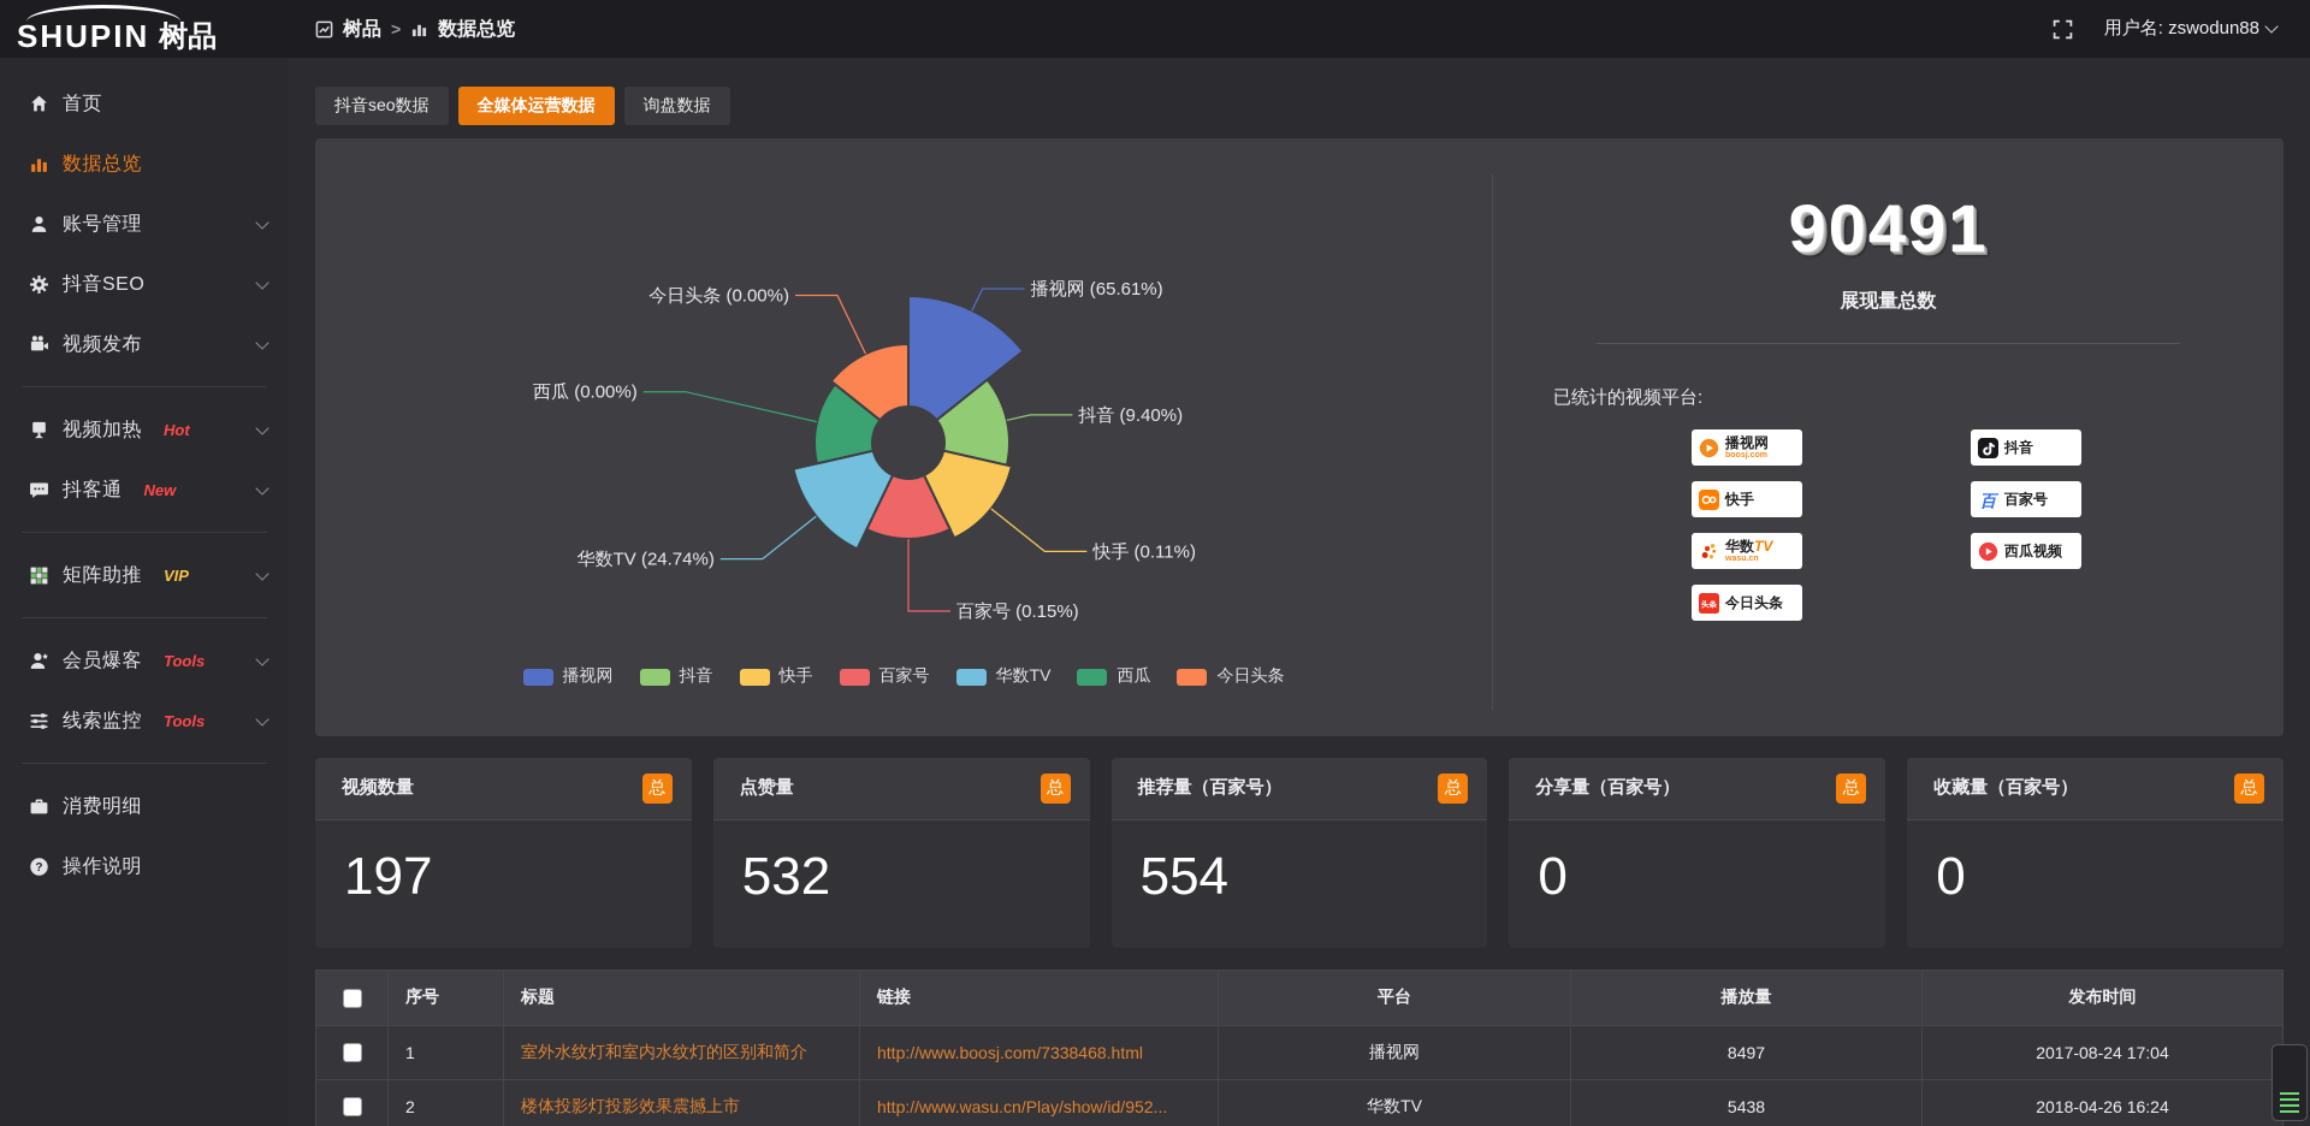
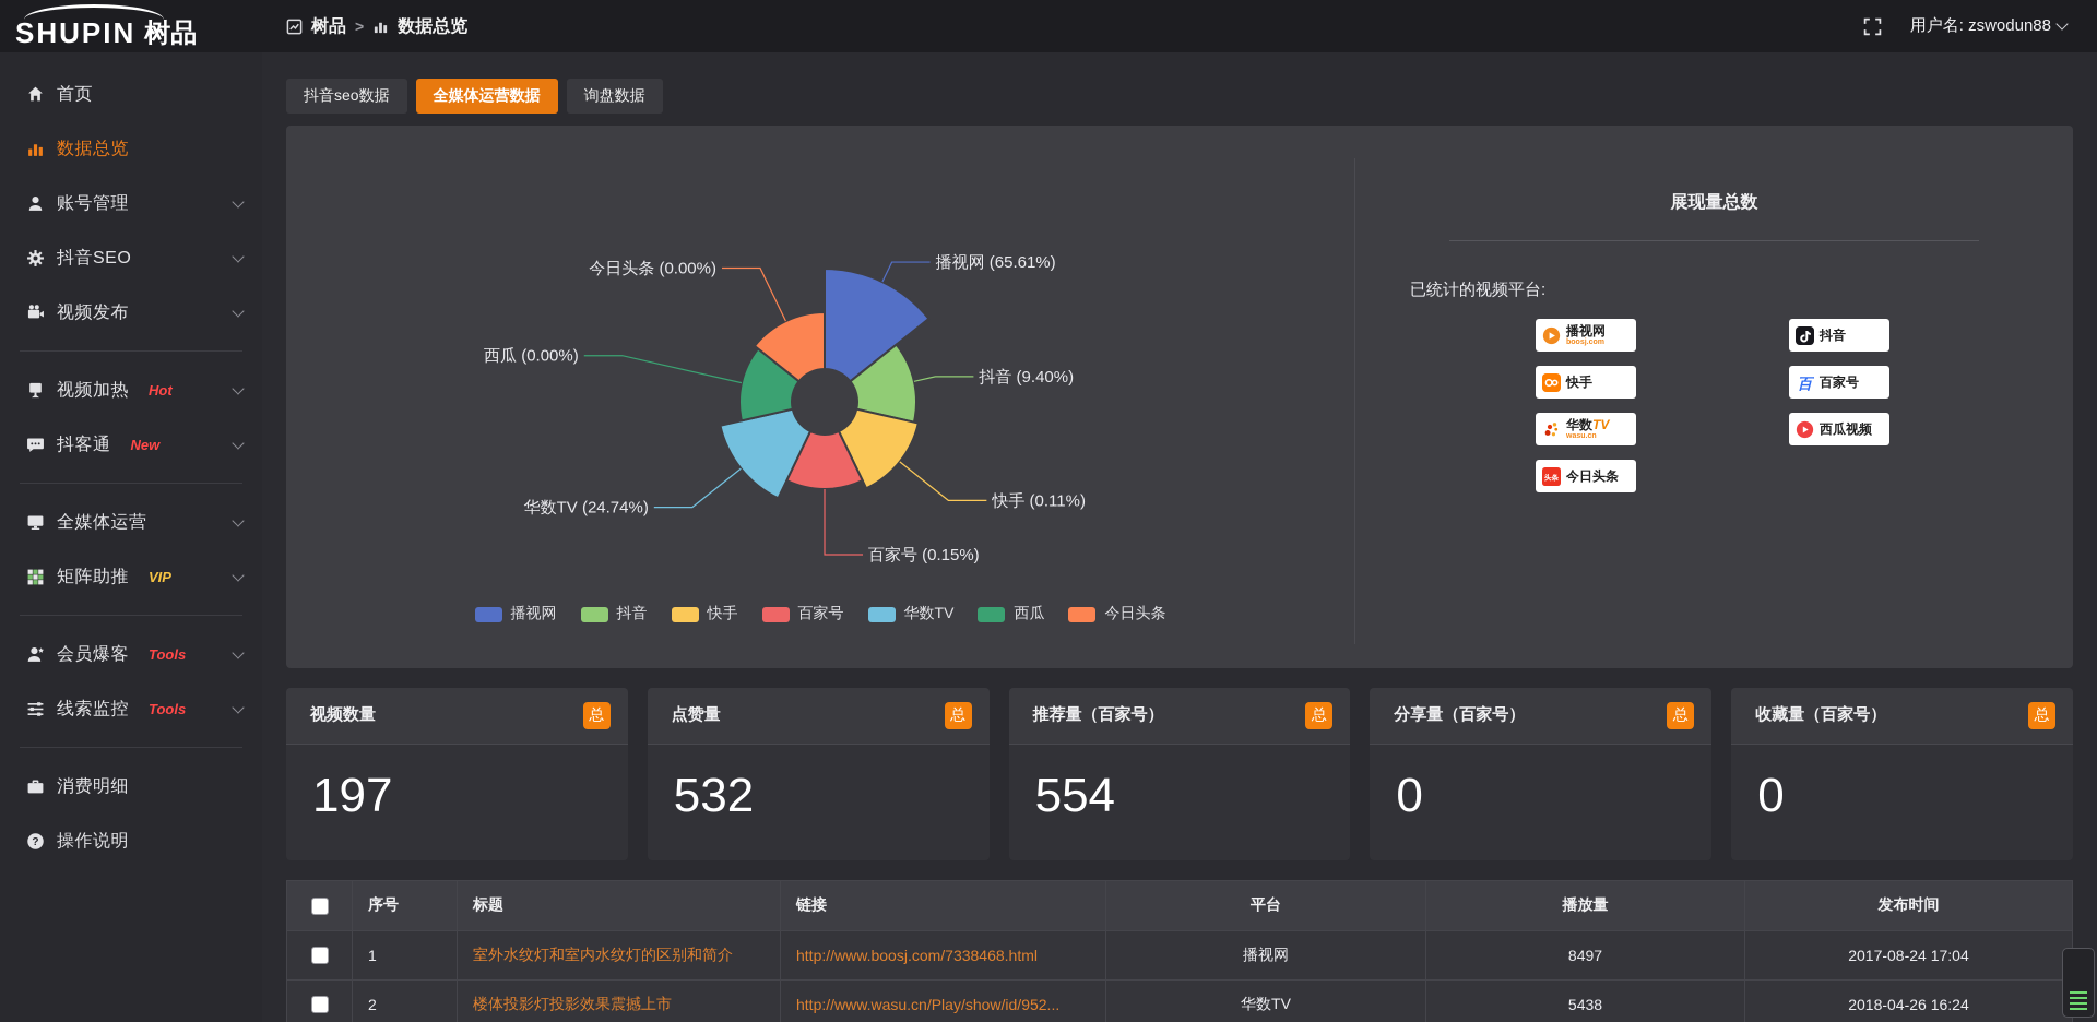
  SHUPIN
  树品
  树品
  >
  数据总览
  用户名: zswodun88
  首页
  数据总览
  账号管理
  抖音SEO
  视频发布
  视频加热
  Hot
  抖客通
  New
+ 全媒体运营
  矩阵助推
  VIP
  会员爆客
  Tools
  线索监控
  Tools
  消费明细
  ?
  操作说明
  抖音seo数据
  全媒体运营数据
  询盘数据
  播视网 (65.61%)
  抖音 (9.40%)
  快手 (0.11%)
  百家号 (0.15%)
  华数TV (24.74%)
  西瓜 (0.00%)
  今日头条 (0.00%)
  播视网
  抖音
  快手
  百家号
  华数TV
  西瓜
  今日头条
- 90491
  展现量总数
  已统计的视频平台:
  播视网
  抖音
  快手
  百
  百家号
  华数TV
  西瓜视频
  今日头条
  视频数量
  总
  197
  点赞量
  总
  532
  推荐量（百家号）
  总
  554
  分享量（百家号）
  总
  0
  收藏量（百家号）
  总
  0
  	序号	标题	链接	平台	播放量	发布时间
  	1	室外水纹灯和室内水纹灯的区别和简介	http://www.boosj.com/7338468.html	播视网	8497	2017-08-24 17:04
  	2	楼体投影灯投影效果震撼上市	http://www.wasu.cn/Play/show/id/952...	华数TV	5438	2018-04-26 16:24
